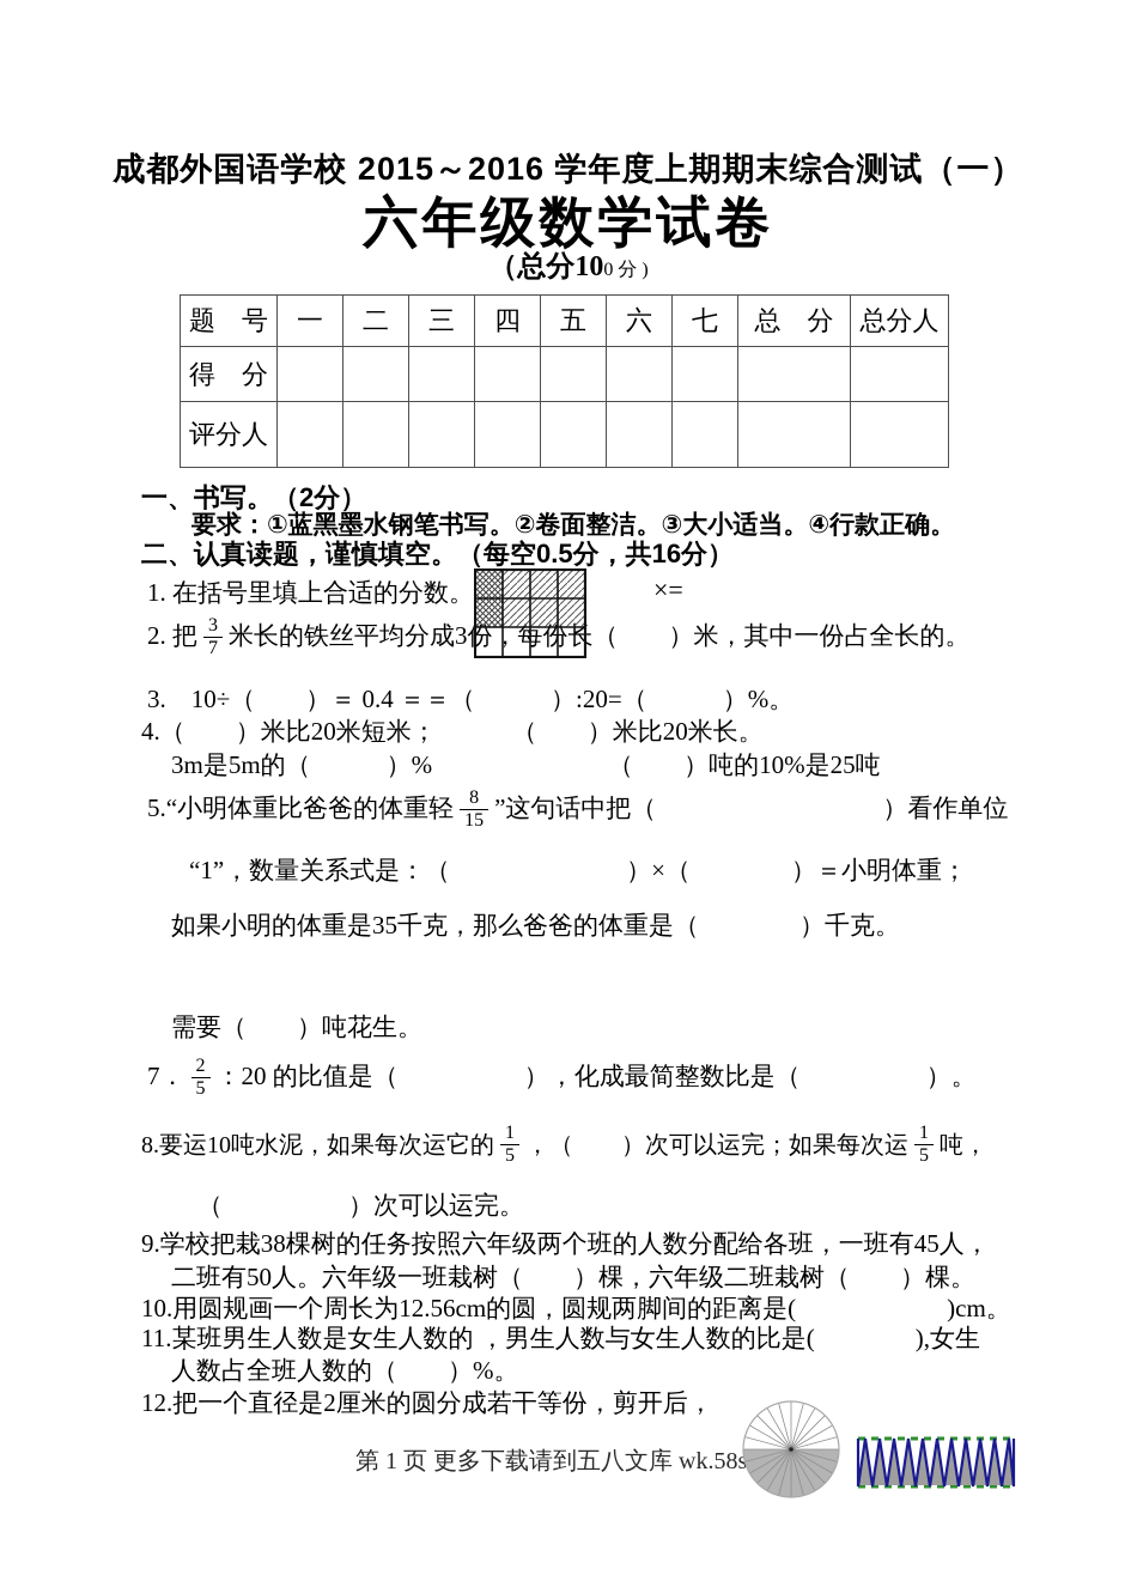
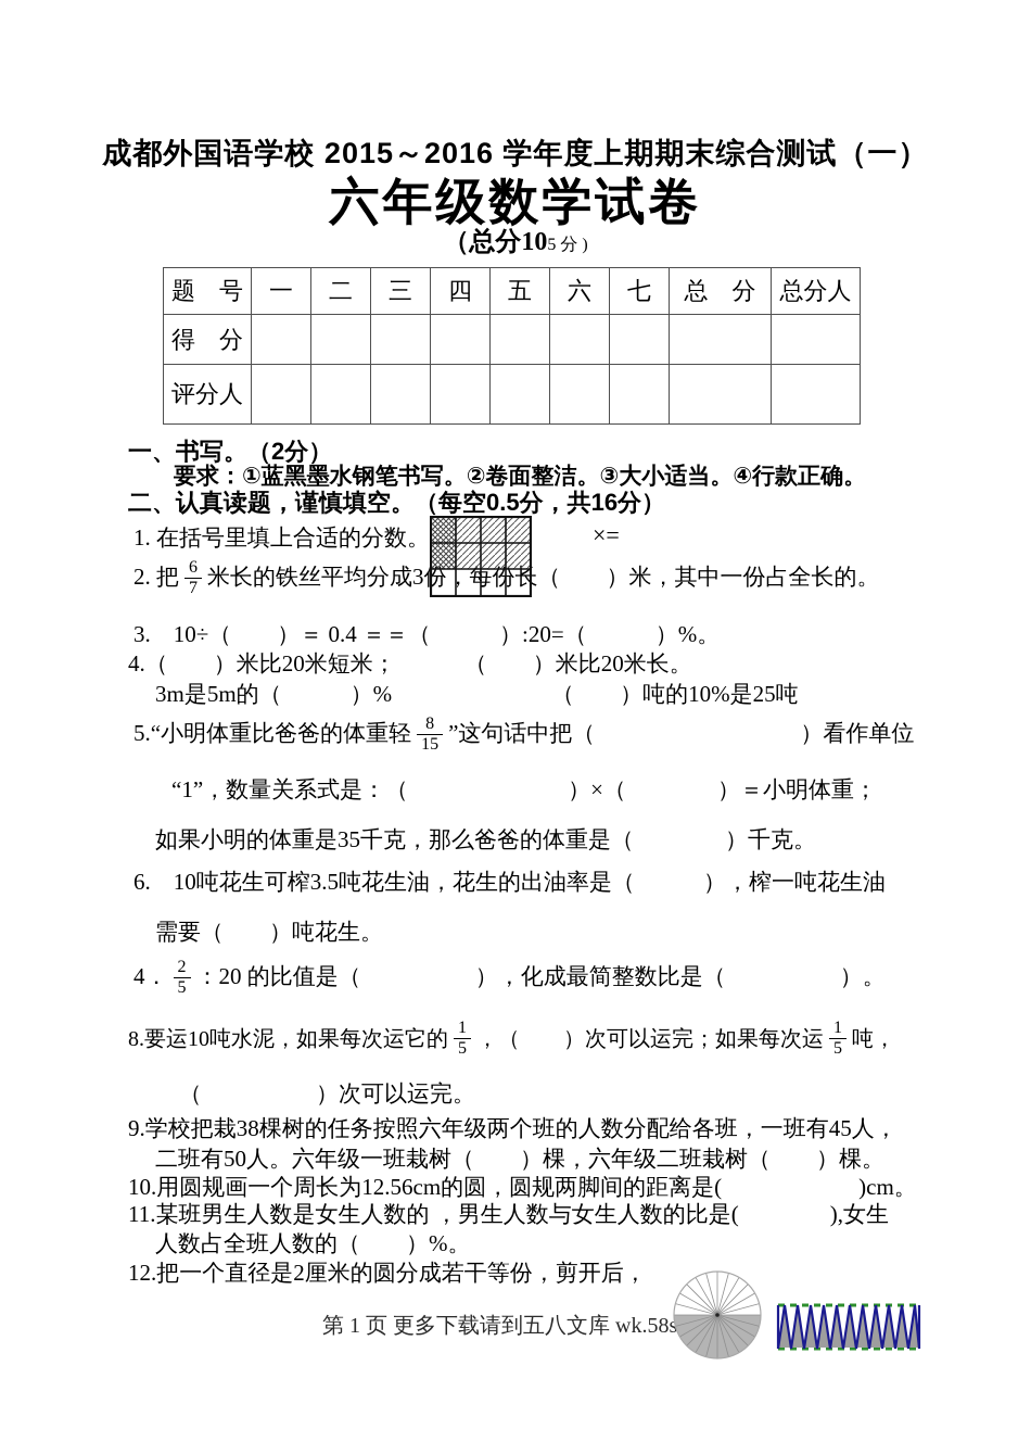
  成都外国语学校 2015～2016 学年度上期期末综合测试（一）
  六年级数学试卷
- （总分100 分 )
+ （总分105 分 )
  题 号	一	二	三	四	五	六	七	总 分	总分人
  得 分
  评分人
  一、书写。（2分）
  要求：①蓝黑墨水钢笔书写。②卷面整洁。③大小适当。④行款正确。
  二、认真读题，谨慎填空。（每空0.5分，共16分）
  1. 在括号里填上合适的分数。
  ×=
  2. 把
- 3
+ 6
  7
  米长的铁丝平均分成3份，份长（ ）米，其中一份占全长的。
  3. 10÷（ ）＝ 0.4 ＝＝（ ）:20=（ ）%。
  4.（ ）米比20米短米； （ ）米比20米长。
  3m是5m的（ ）% （ ）吨的10%是25吨
  5.“小明体重比爸爸的体重轻
  8
  15
  ”这句话中把（ ）看作单位
  “1”，数量关系式是：（ ）×（ ）＝小明体重；
  如果小明的体重是35千克，那么爸爸的体重是（ ）千克。
+ 6. 10吨花生可榨3.5吨花生油，花生的出油率是（ ），榨一吨花生油
  需要（ ）吨花生。
- 7．
+ 4．
  2
  5
  ：20 的比值是（ ），化成最简整数比是（ ）。
  8.要运10吨水泥，如果每次运它的
  1
  5
  ，（ ）次可以运完；如果每次运
  1
  5
  吨，
  （ ）次可以运完。
  9.学校把栽38棵树的任务按照六年级两个班的人数分配给各班，一班有45人，
  二班有50人。六年级一班栽树（ ）棵，六年级二班栽树（ ）棵。
  10.用圆规画一个周长为12.56cm的圆，圆规两脚间的距离是( )cm。
  11.某班男生人数是女生人数的 ，男生人数与女生人数的比是( ),女生
  人数占全班人数的（ ）%。
  12.把一个直径是2厘米的圆分成若干等份，剪开后，
  第 1 页 更多下载请到五八文库 wk.58s
